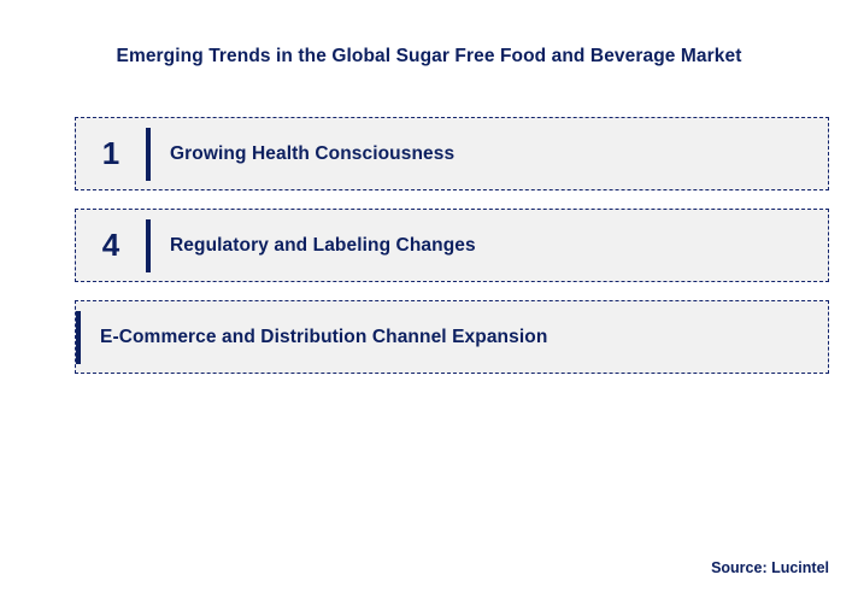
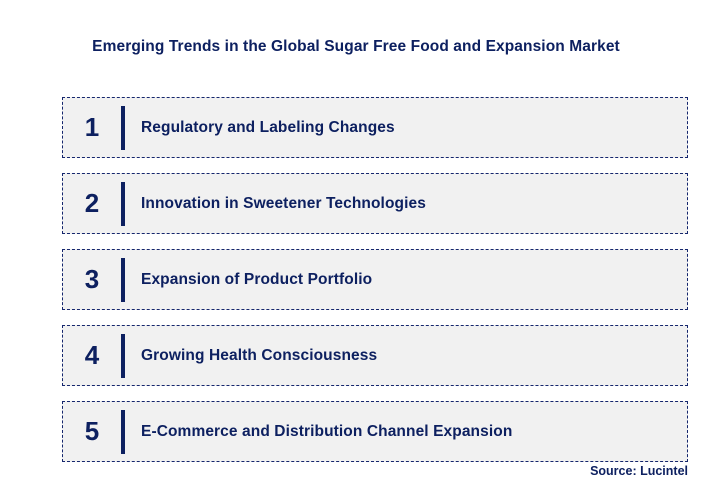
- Emerging Trends in the Global Sugar Free Food and Beverage Market
+ Emerging Trends in the Global Sugar Free Food and Expansion Market
  1
- Growing Health Consciousness
+ Regulatory and Labeling Changes
+ 2
+ Innovation in Sweetener Technologies
+ 3
+ Expansion of Product Portfolio
  4
- Regulatory and Labeling Changes
+ Growing Health Consciousness
+ 5
  E-Commerce and Distribution Channel Expansion
  Source: Lucintel
